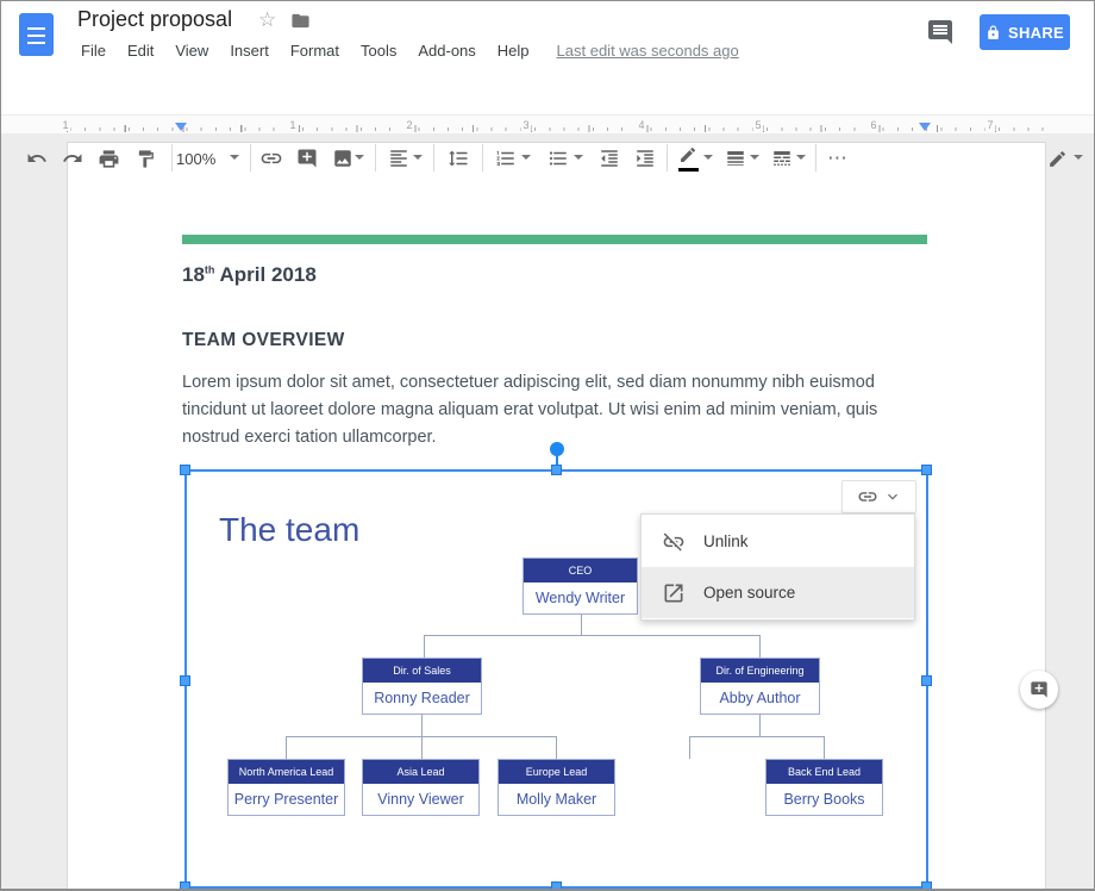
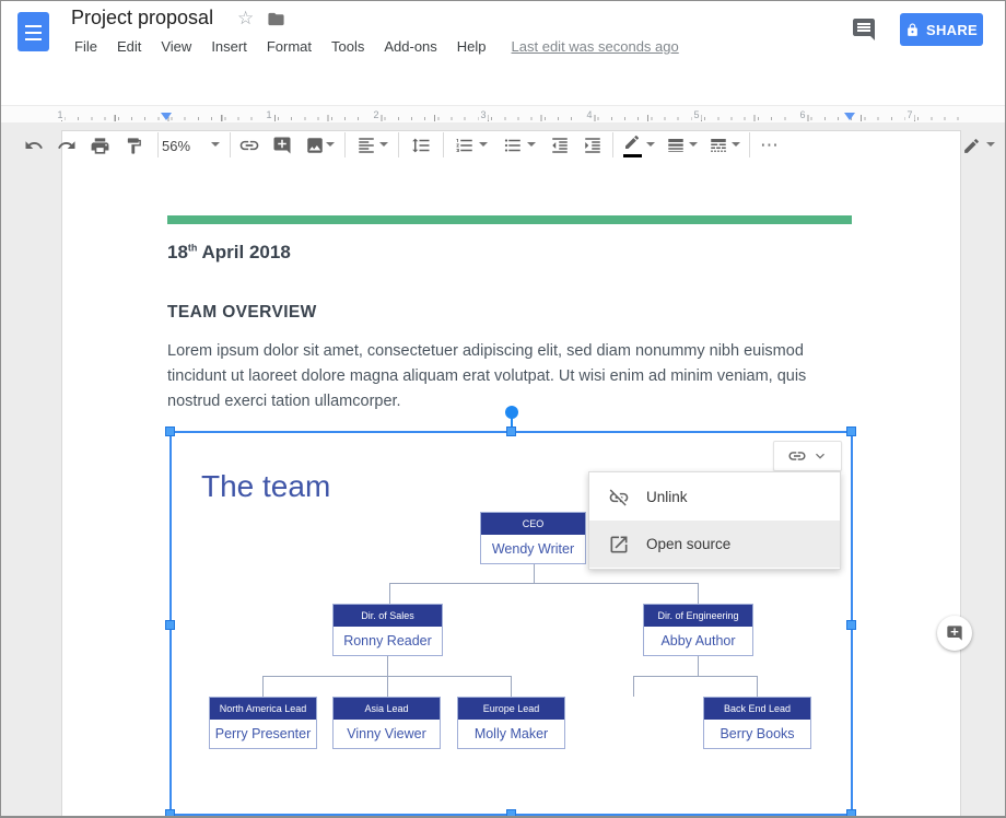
  18th April 2018
  TEAM OVERVIEW
  Lorem ipsum dolor sit amet, consectetuer adipiscing elit, sed diam nonummy nibh euismod tincidunt ut laoreet dolore magna aliquam erat volutpat. Ut wisi enim ad minim veniam, quis nostrud exerci tation ullamcorper.
  The team
  CEO
  Wendy Writer
  Dir. of Sales
  Ronny Reader
  Dir. of Engineering
  Abby Author
  North America Lead
  Perry Presenter
  Asia Lead
  Vinny Viewer
  Europe Lead
  Molly Maker
  Back End Lead
  Berry Books
  Unlink
  Open source
  Project proposal
  ☆
  File
  Edit
  View
  Insert
  Format
  Tools
  Add-ons
  Help
  Last edit was seconds ago
  SHARE
- 100%
+ 56%
  ⋯
  1
  1
  2
  3
  4
  5
  6
  7
